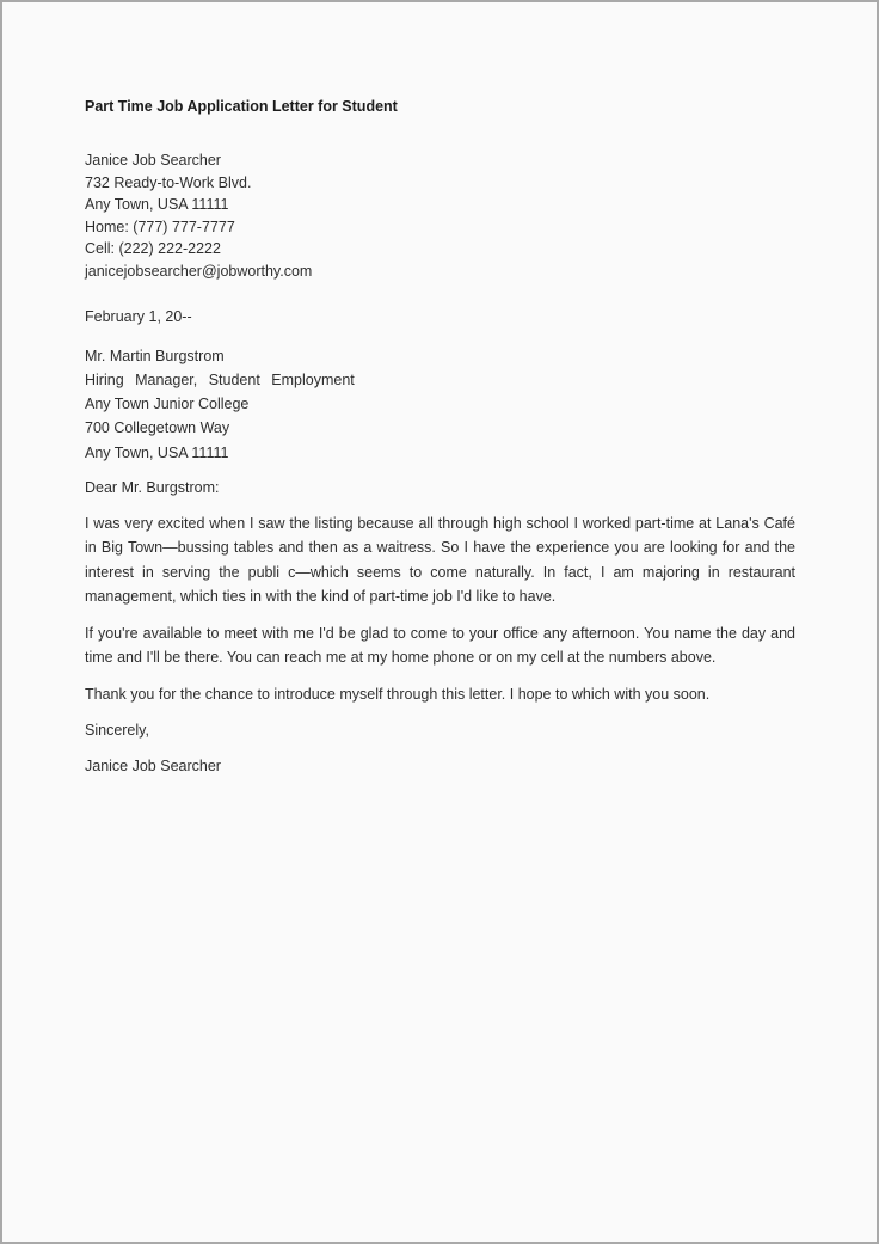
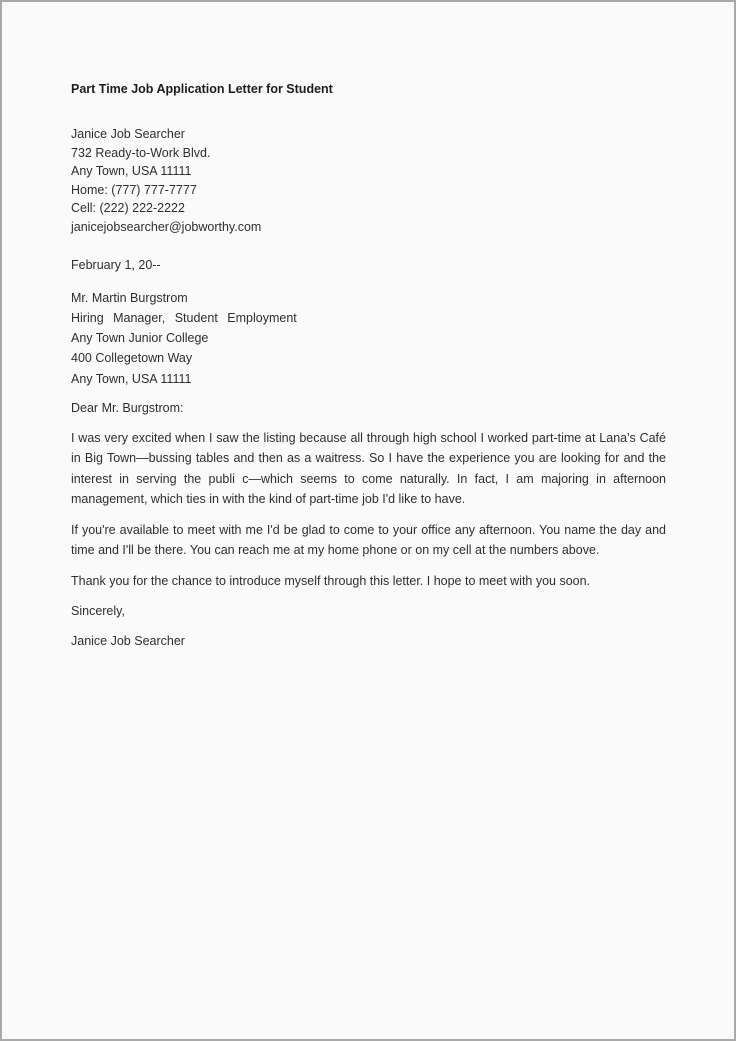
  Part Time Job Application Letter for Student
  Janice Job Searcher
  732 Ready-to-Work Blvd.
  Any Town, USA 11111
  Home: (777) 777-7777
  Cell: (222) 222-2222
  janicejobsearcher@jobworthy.com
  February 1, 20--
  Mr. Martin Burgstrom
  Hiring Manager, Student Employment
  Any Town Junior College
- 700 Collegetown Way
+ 400 Collegetown Way
  Any Town, USA 11111
  Dear Mr. Burgstrom:
- I was very excited when I saw the listing because all through high school I worked part-time at Lana's Café in Big Town—bussing tables and then as a waitress. So I have the experience you are looking for and the interest in serving the publi c—which seems to come naturally. In fact, I am majoring in restaurant management, which ties in with the kind of part-time job I'd like to have.
+ I was very excited when I saw the listing because all through high school I worked part-time at Lana's Café in Big Town—bussing tables and then as a waitress. So I have the experience you are looking for and the interest in serving the publi c—which seems to come naturally. In fact, I am majoring in afternoon management, which ties in with the kind of part-time job I'd like to have.
  If you're available to meet with me I'd be glad to come to your office any afternoon. You name the day and time and I'll be there. You can reach me at my home phone or on my cell at the numbers above.
- Thank you for the chance to introduce myself through this letter. I hope to which with you soon.
+ Thank you for the chance to introduce myself through this letter. I hope to meet with you soon.
  Sincerely,
  Janice Job Searcher
